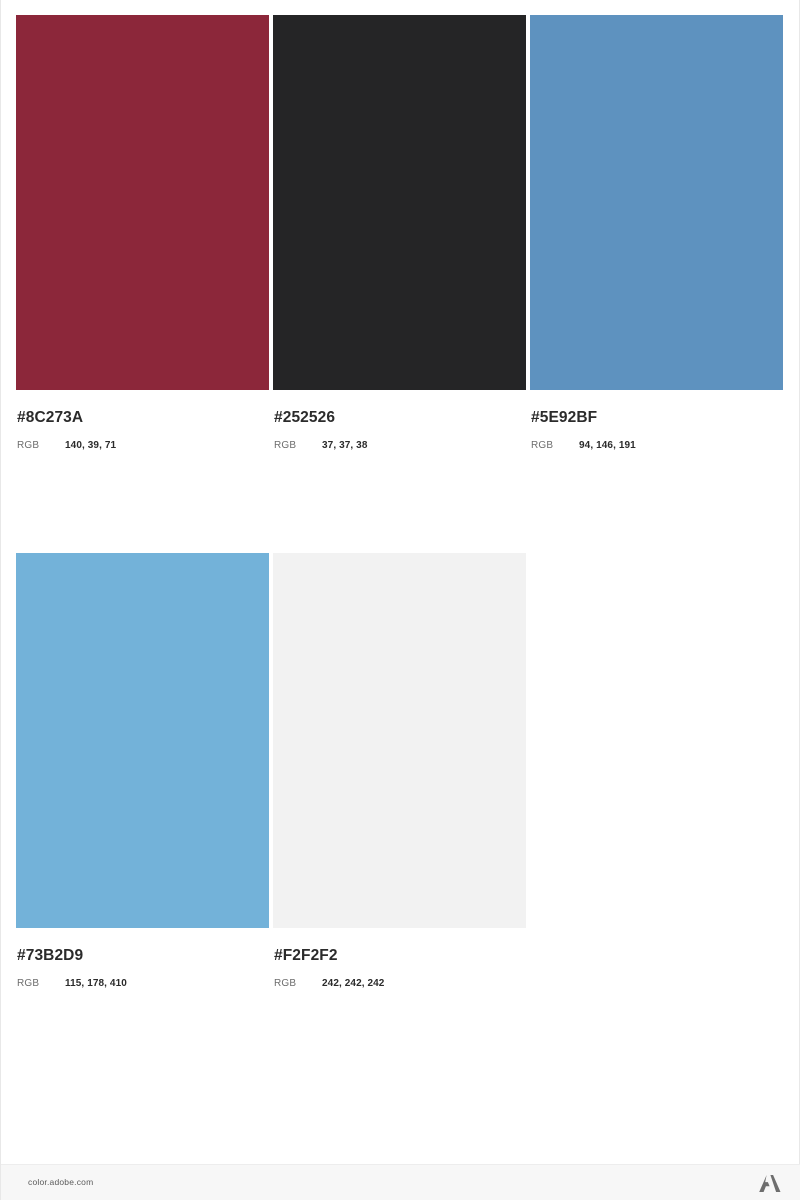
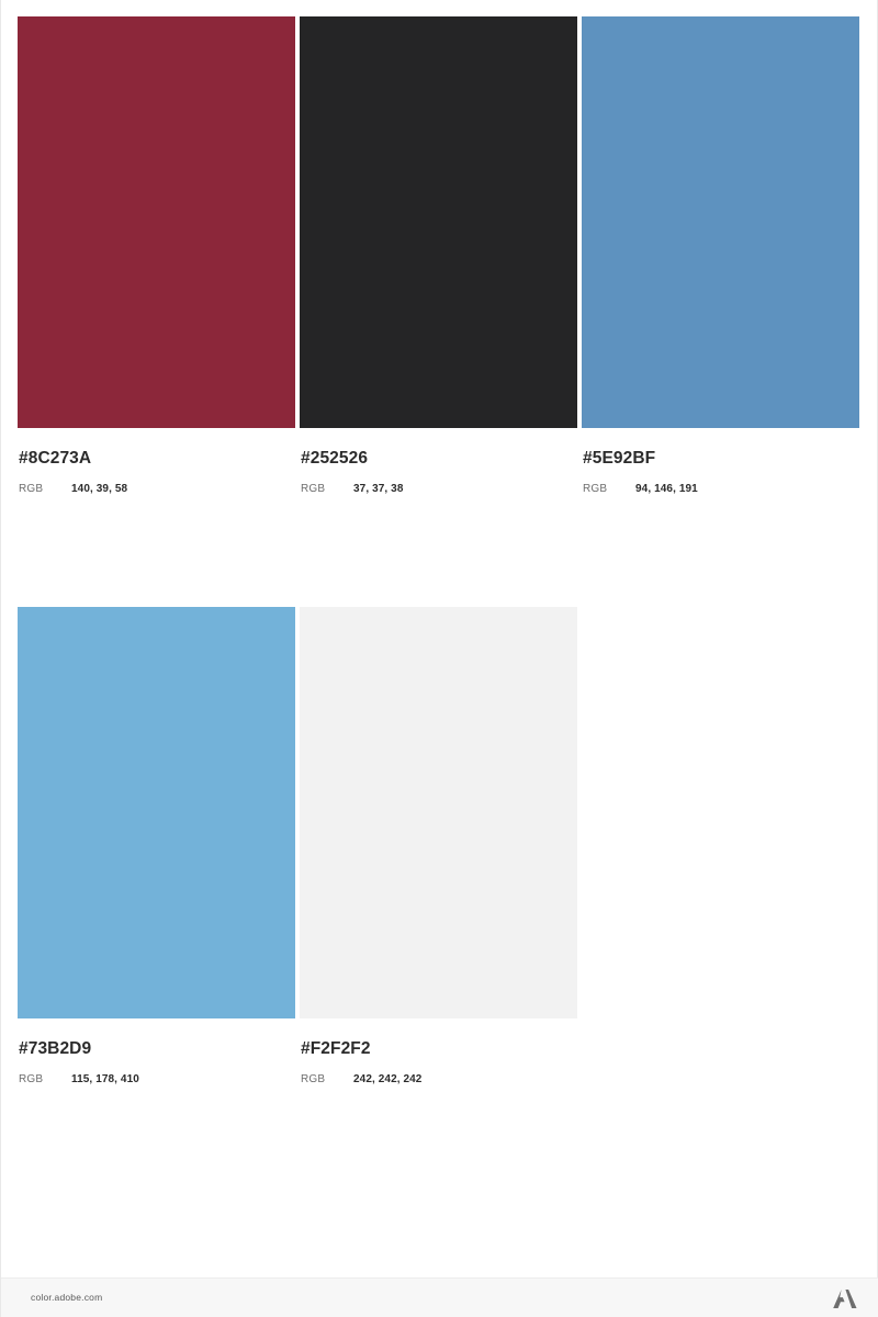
  #8C273A
  RGB
- 140, 39, 71
+ 140, 39, 58
  #252526
  RGB
  37, 37, 38
  #5E92BF
  RGB
  94, 146, 191
  #73B2D9
  RGB
  115, 178, 410
  #F2F2F2
  RGB
  242, 242, 242
  color.adobe.com
